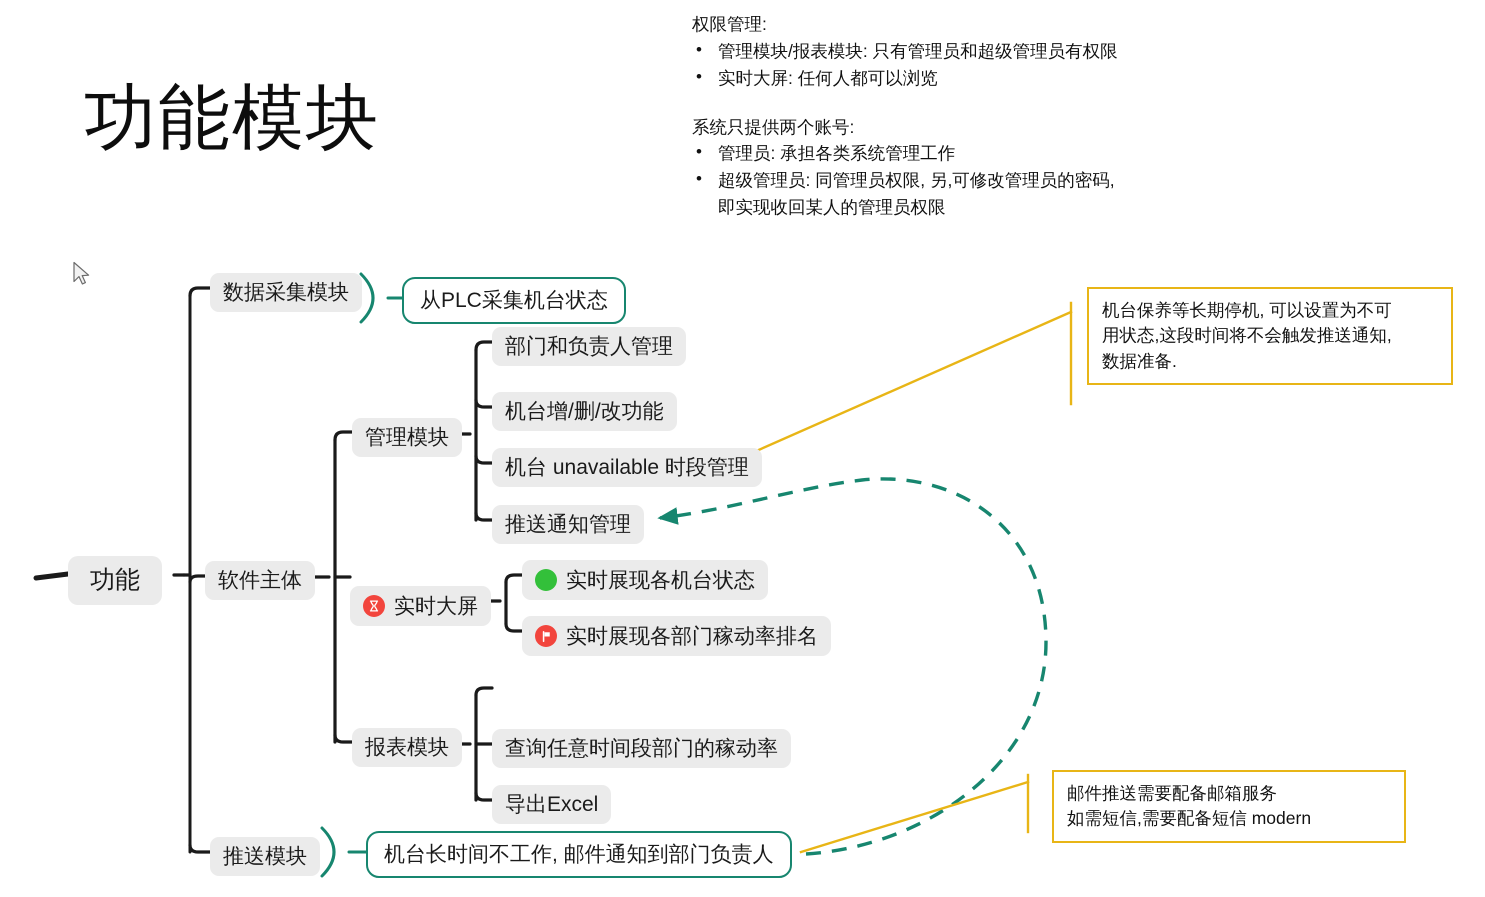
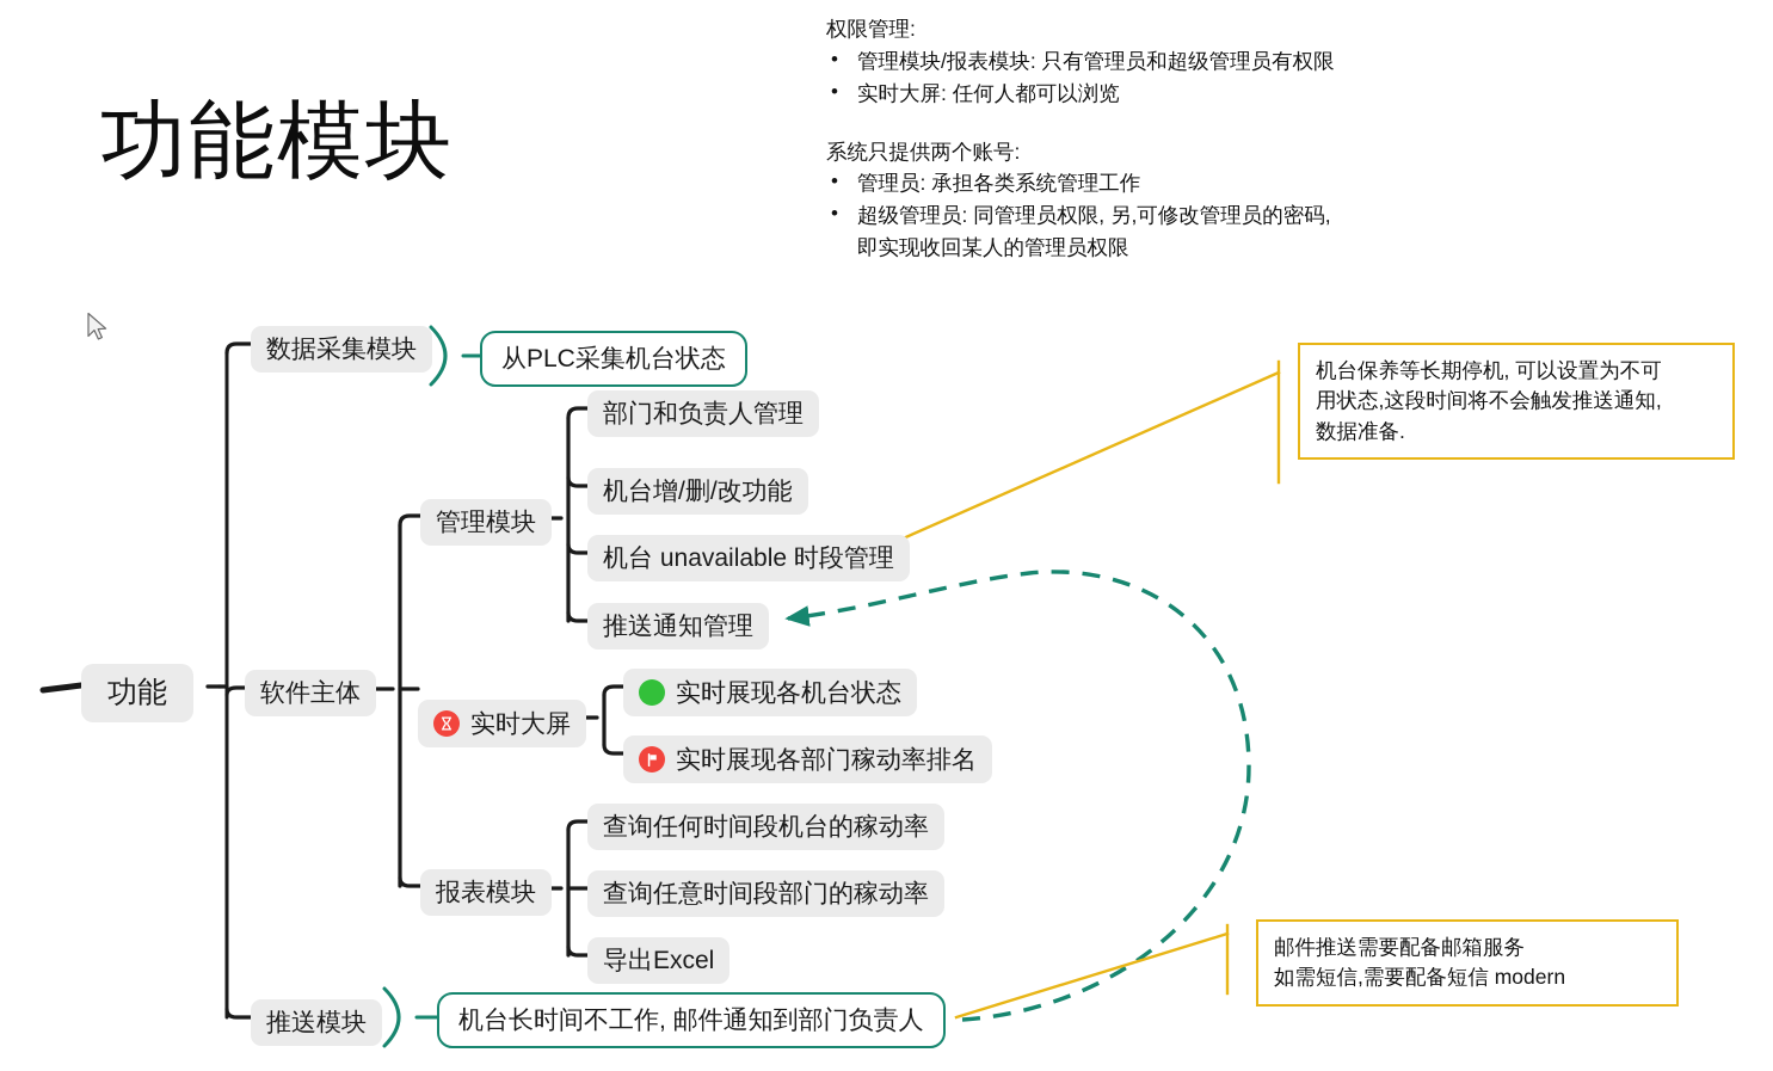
  功能模块
  权限管理:
  管理模块/报表模块: 只有管理员和超级管理员有权限
  实时大屏: 任何人都可以浏览
  系统只提供两个账号:
  管理员: 承担各类系统管理工作
  超级管理员: 同管理员权限, 另,可修改管理员的密码,
  即实现收回某人的管理员权限
  功能
  数据采集模块
  软件主体
  推送模块
  从PLC采集机台状态
  管理模块
  部门和负责人管理
  机台增/删/改功能
  机台 unavailable 时段管理
  推送通知管理
  实时大屏
  实时展现各机台状态
  实时展现各部门稼动率排名
  报表模块
+ 查询任何时间段机台的稼动率
  查询任意时间段部门的稼动率
  导出Excel
  机台长时间不工作, 邮件通知到部门负责人
  机台保养等长期停机, 可以设置为不可
  用状态,这段时间将不会触发推送通知,
  数据准备.
  邮件推送需要配备邮箱服务
  如需短信,需要配备短信 modern
